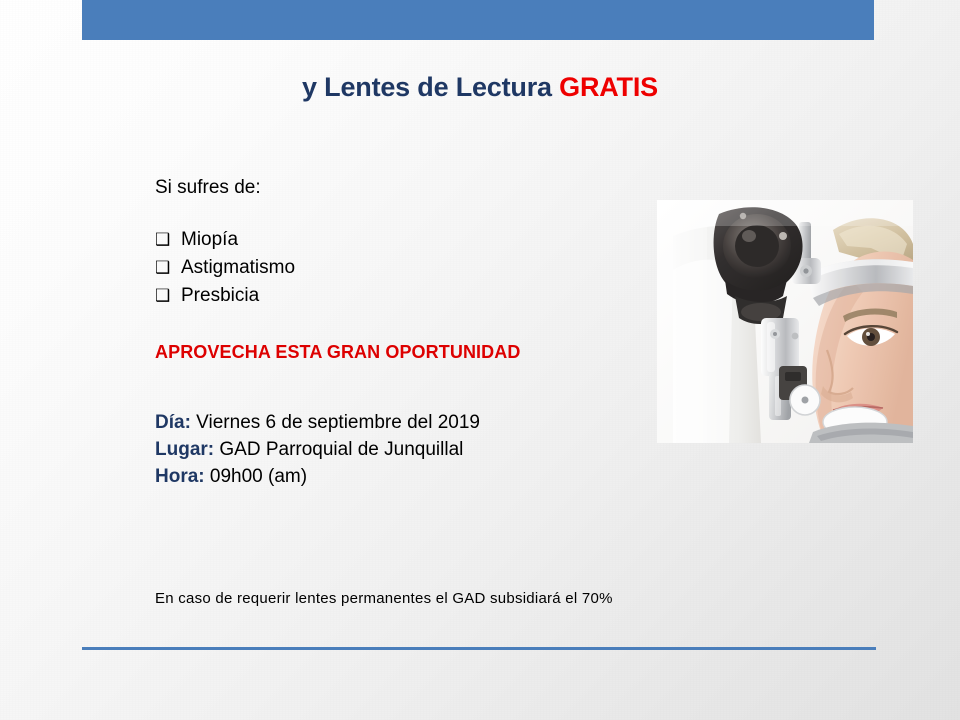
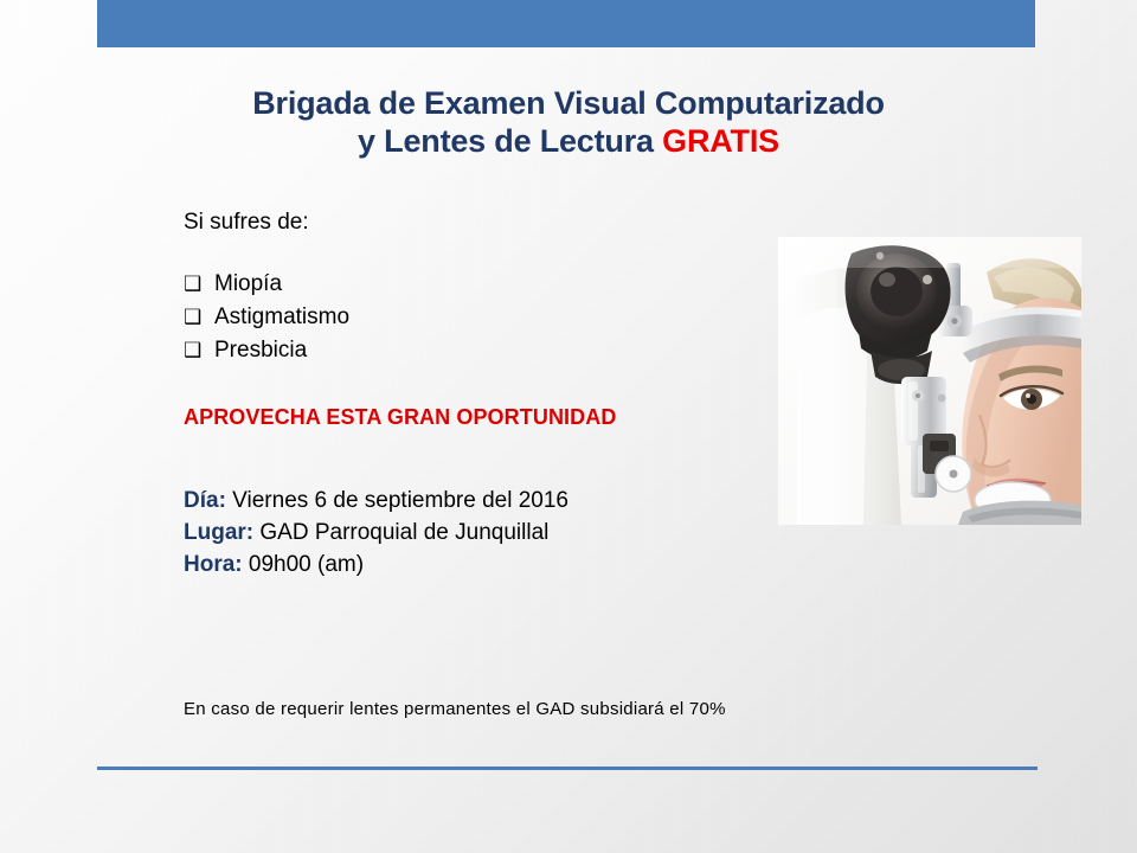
+ Brigada de Examen Visual Computarizado
  y Lentes de Lectura GRATIS
  Si sufres de:
  ❑
  Miopía
  ❑
  Astigmatismo
  ❑
  Presbicia
  APROVECHA ESTA GRAN OPORTUNIDAD
- Día: Viernes 6 de septiembre del 2019
+ Día: Viernes 6 de septiembre del 2016
  Lugar: GAD Parroquial de Junquillal
  Hora: 09h00 (am)
  En caso de requerir lentes permanentes el GAD subsidiará el 70%
